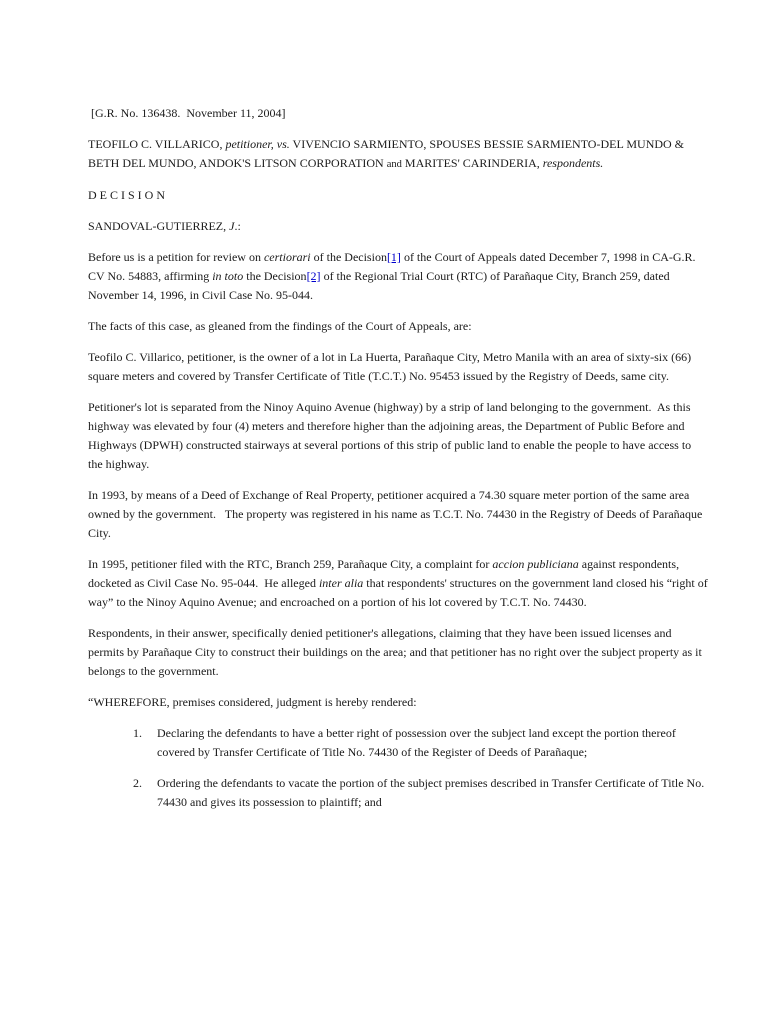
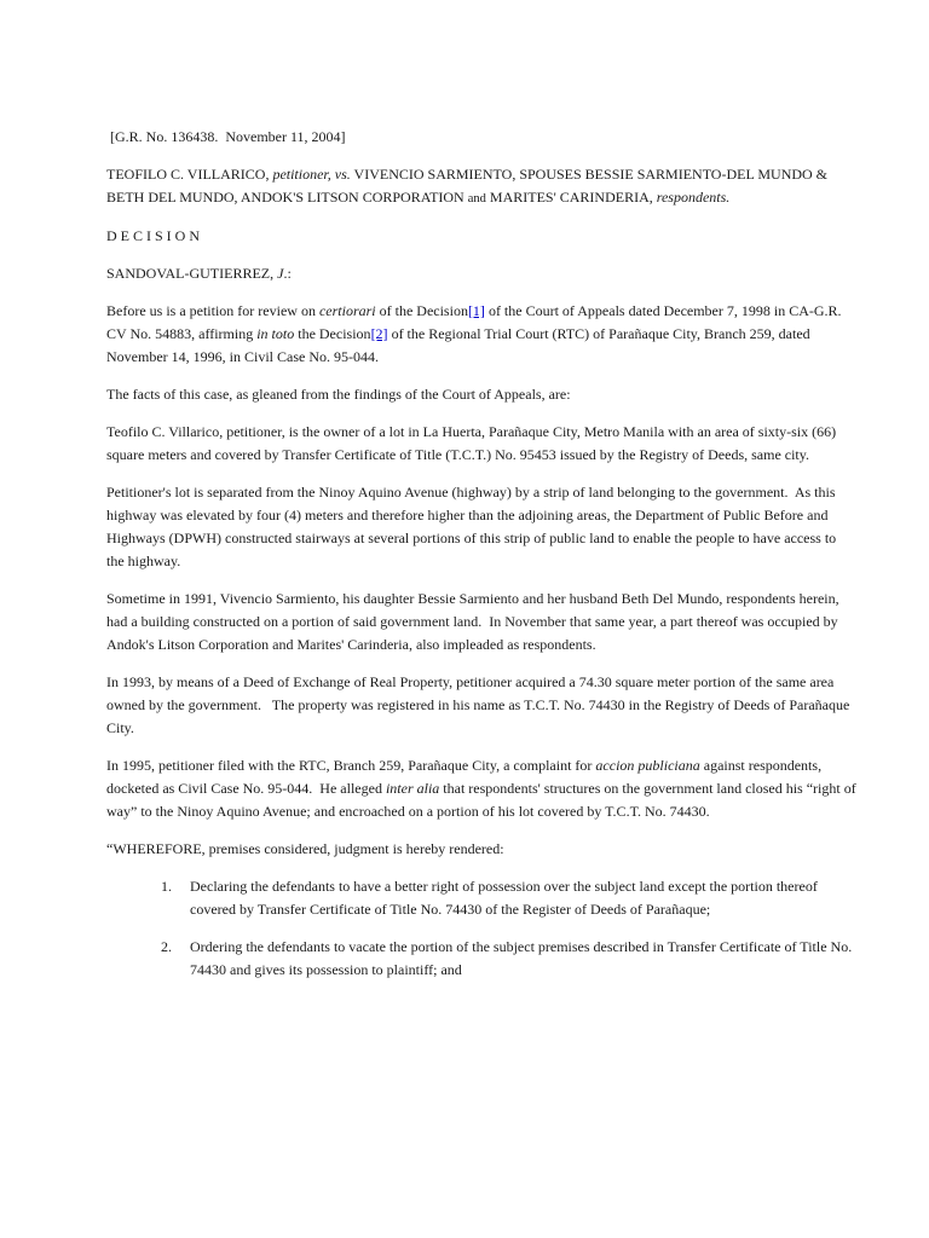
  [G.R. No. 136438. November 11, 2004]
  TEOFILO C. VILLARICO, petitioner, vs. VIVENCIO SARMIENTO, SPOUSES BESSIE SARMIENTO-DEL MUNDO & BETH DEL MUNDO, ANDOK'S LITSON CORPORATION and MARITES' CARINDERIA, respondents.
  D E C I S I O N
  SANDOVAL-GUTIERREZ, J.:
  Before us is a petition for review on certiorari of the Decision[1] of the Court of Appeals dated December 7, 1998 in CA-G.R. CV No. 54883, affirming in toto the Decision[2] of the Regional Trial Court (RTC) of Parañaque City, Branch 259, dated November 14, 1996, in Civil Case No. 95-044.
  The facts of this case, as gleaned from the findings of the Court of Appeals, are:
  Teofilo C. Villarico, petitioner, is the owner of a lot in La Huerta, Parañaque City, Metro Manila with an area of sixty-six (66) square meters and covered by Transfer Certificate of Title (T.C.T.) No. 95453 issued by the Registry of Deeds, same city.
  Petitioner's lot is separated from the Ninoy Aquino Avenue (highway) by a strip of land belonging to the government. As this highway was elevated by four (4) meters and therefore higher than the adjoining areas, the Department of Public Before and Highways (DPWH) constructed stairways at several portions of this strip of public land to enable the people to have access to the highway.
+ Sometime in 1991, Vivencio Sarmiento, his daughter Bessie Sarmiento and her husband Beth Del Mundo, respondents herein, had a building constructed on a portion of said government land. In November that same year, a part thereof was occupied by Andok's Litson Corporation and Marites' Carinderia, also impleaded as respondents.
  In 1993, by means of a Deed of Exchange of Real Property, petitioner acquired a 74.30 square meter portion of the same area owned by the government. The property was registered in his name as T.C.T. No. 74430 in the Registry of Deeds of Parañaque City.
  In 1995, petitioner filed with the RTC, Branch 259, Parañaque City, a complaint for accion publiciana against respondents, docketed as Civil Case No. 95-044. He alleged inter alia that respondents' structures on the government land closed his “right of way” to the Ninoy Aquino Avenue; and encroached on a portion of his lot covered by T.C.T. No. 74430.
- Respondents, in their answer, specifically denied petitioner's allegations, claiming that they have been issued licenses and permits by Parañaque City to construct their buildings on the area; and that petitioner has no right over the subject property as it belongs to the government.
  “WHEREFORE, premises considered, judgment is hereby rendered:
  1.
  Declaring the defendants to have a better right of possession over the subject land except the portion thereof covered by Transfer Certificate of Title No. 74430 of the Register of Deeds of Parañaque;
  2.
  Ordering the defendants to vacate the portion of the subject premises described in Transfer Certificate of Title No. 74430 and gives its possession to plaintiff; and
